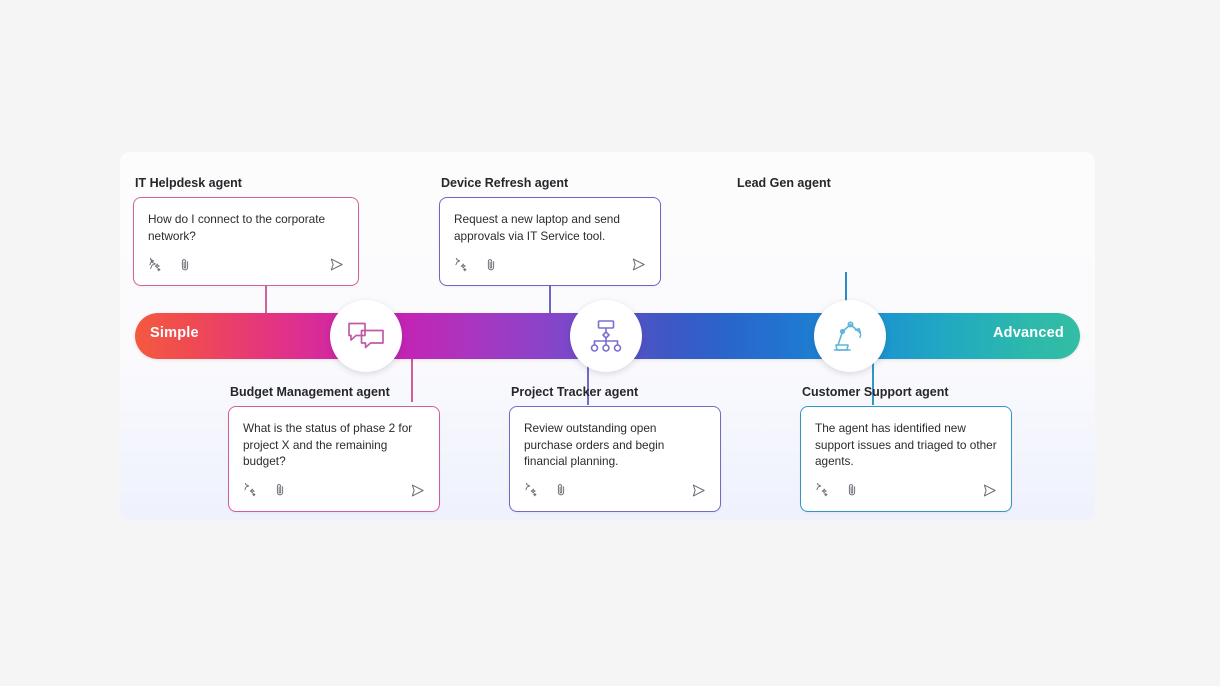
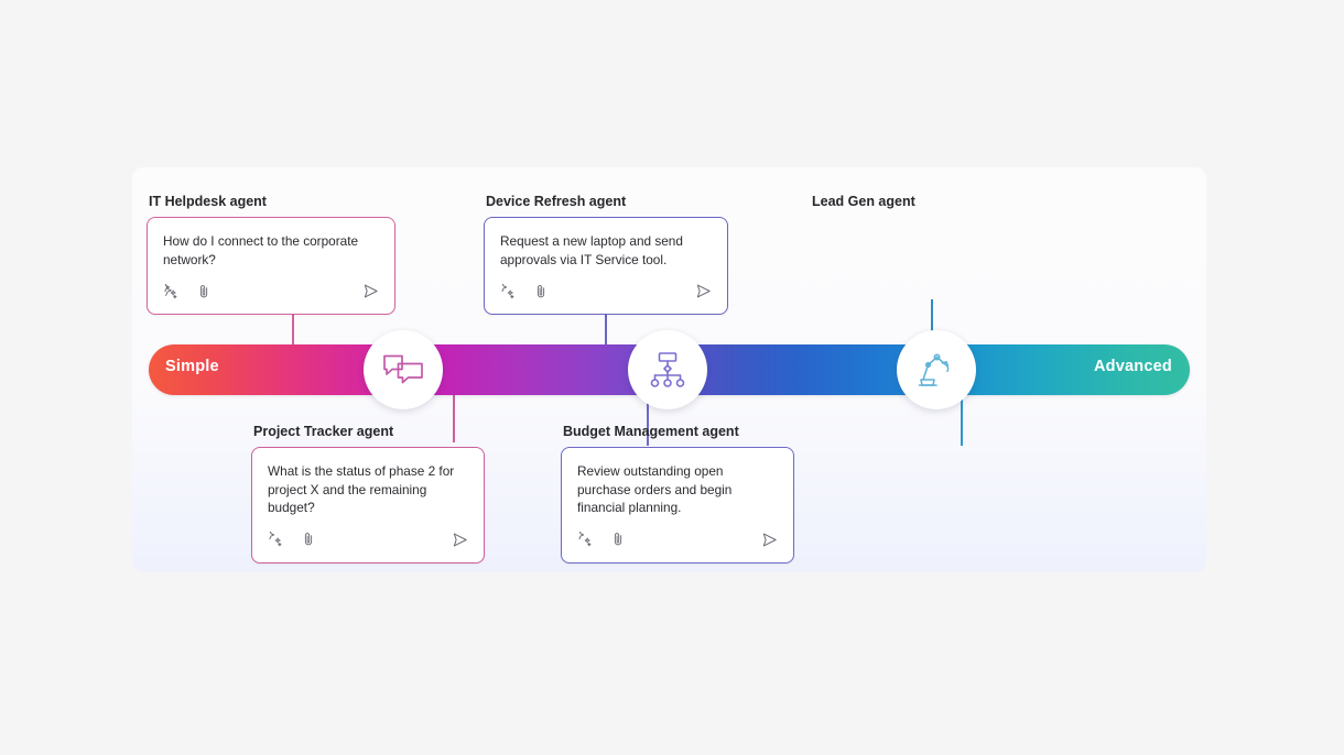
  Simple
  Advanced
  IT Helpdesk agent
  How do I connect to the corporate network?
  Device Refresh agent
  Request a new laptop and send approvals via IT Service tool.
  Lead Gen agent
- Budget Management agent
+ Project Tracker agent
  What is the status of phase 2 for project X and the remaining budget?
- Project Tracker agent
+ Budget Management agent
  Review outstanding open purchase orders and begin financial planning.
- Customer Support agent
- The agent has identified new support issues and triaged to other agents.
